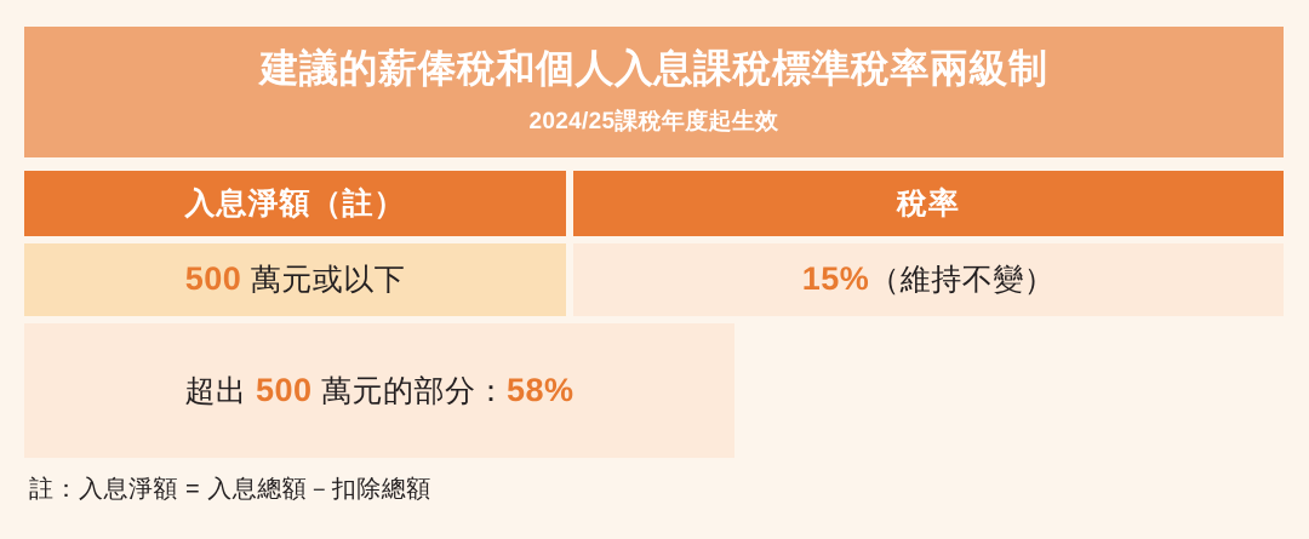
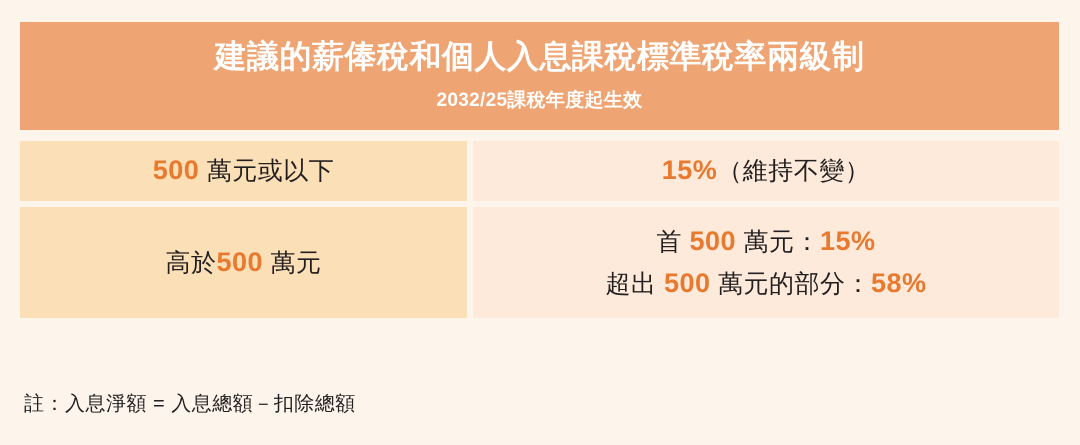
  建議的薪俸稅和個人入息課稅標準稅率兩級制
- 2024/25課稅年度起生效
+ 2032/25課稅年度起生效
- 入息淨額（註）
- 稅率
  500 萬元或以下
  15%（維持不變）
+ 高於500 萬元
+ 首 500 萬元：15%
  超出 500 萬元的部分：58%
  註：入息淨額 = 入息總額－扣除總額
